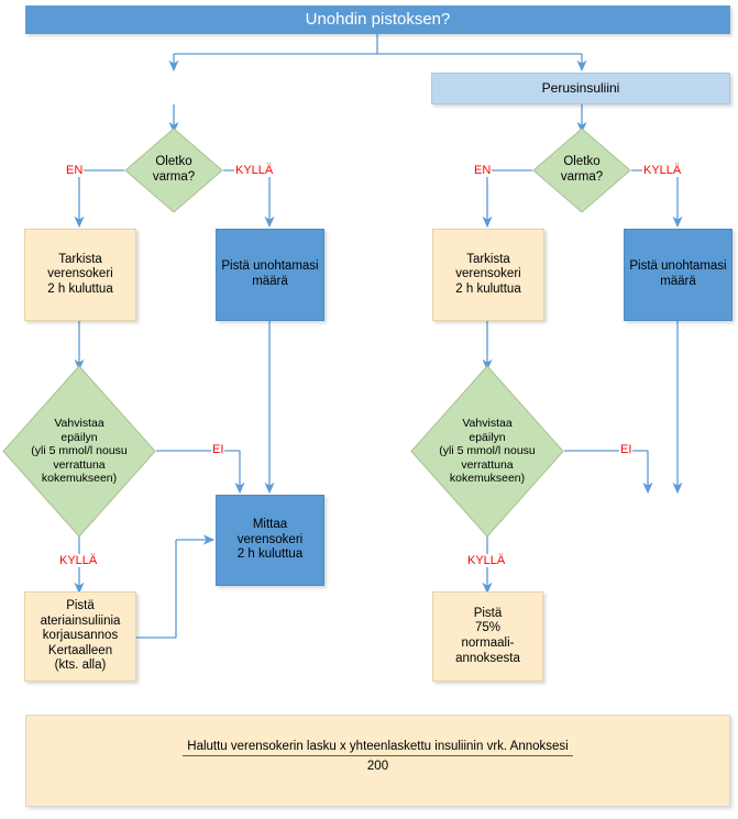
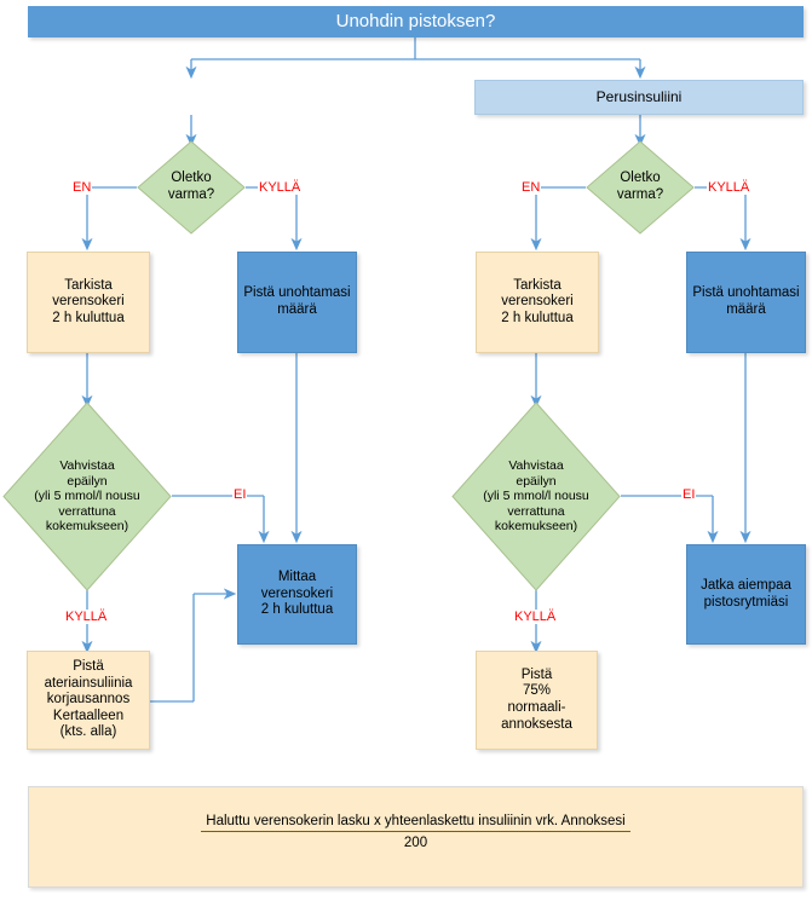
  Unohdin pistoksen?
  Perusinsuliini
  Oletko
  varma?
  Oletko
  varma?
  EN
  KYLLÄ
  EN
  KYLLÄ
  Tarkista
  verensokeri
  2 h kuluttua
  Pistä unohtamasi
  määrä
  Tarkista
  verensokeri
  2 h kuluttua
  Pistä unohtamasi
  määrä
  Vahvistaa
  epäilyn
  (yli 5 mmol/l nousu
  verrattuna
  kokemukseen)
  Vahvistaa
  epäilyn
  (yli 5 mmol/l nousu
  verrattuna
  kokemukseen)
  EI
  EI
  KYLLÄ
  KYLLÄ
  Mittaa
  verensokeri
  2 h kuluttua
+ Jatka aiempaa
+ pistosrytmiäsi
  Pistä
  ateriainsuliinia
  korjausannos
  Kertaalleen
  (kts. alla)
  Pistä
  75%
  normaali-
  annoksesta
  Haluttu verensokerin lasku x yhteenlaskettu insuliinin vrk. Annoksesi
  200
